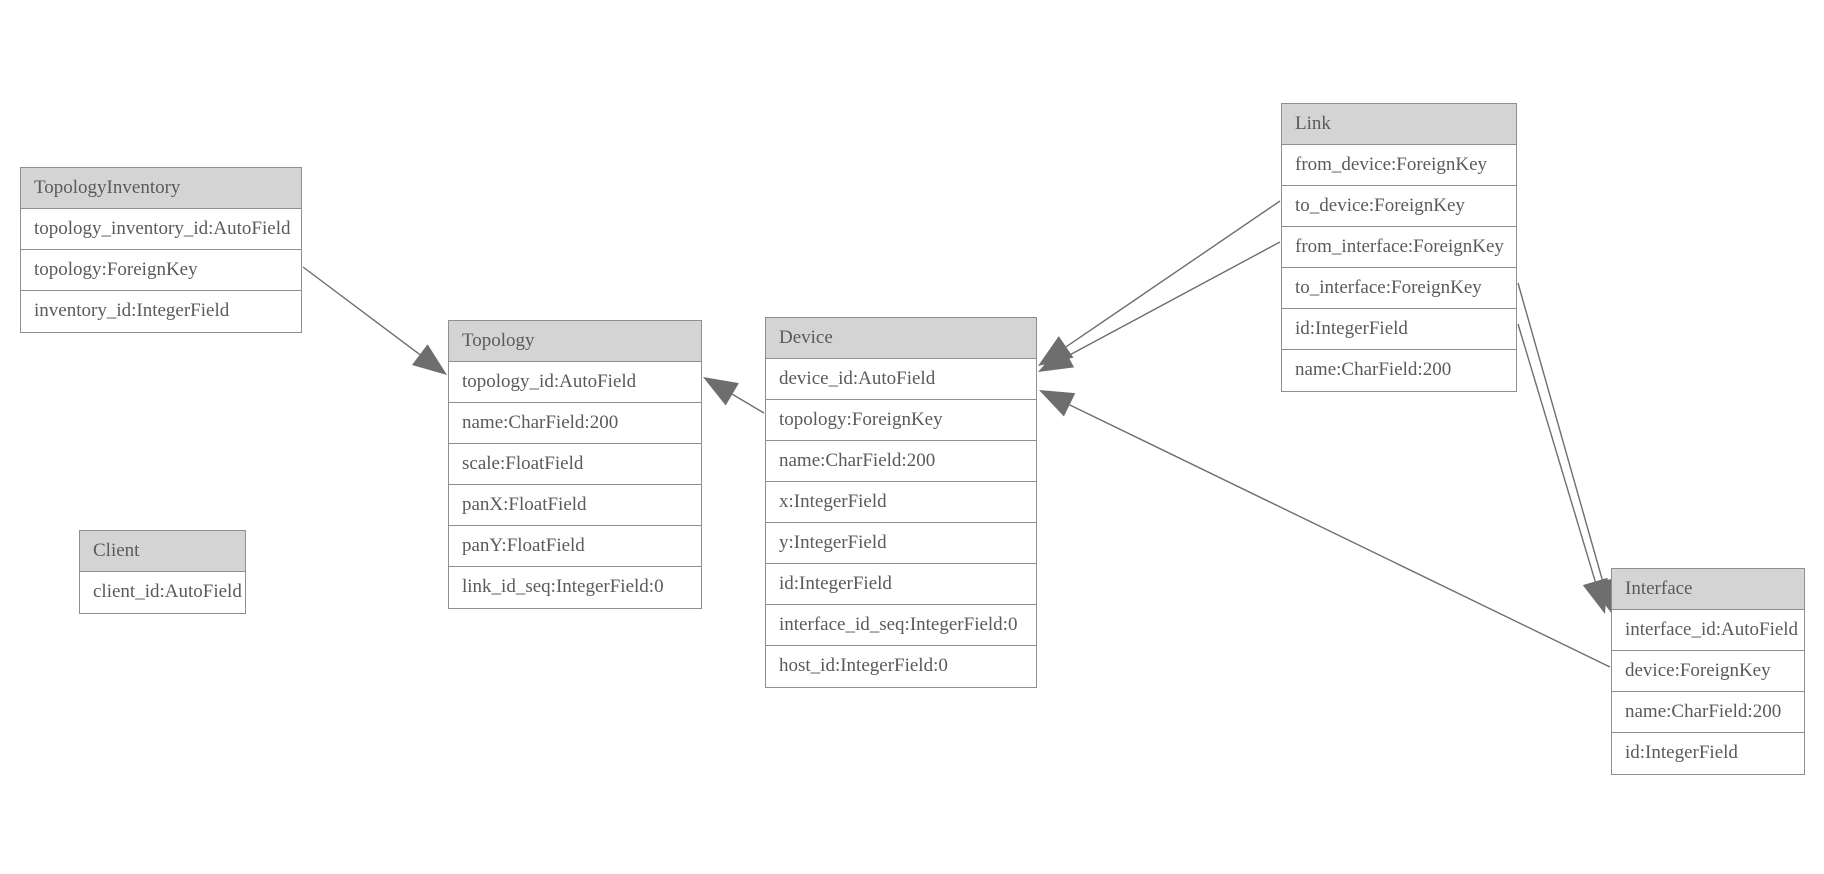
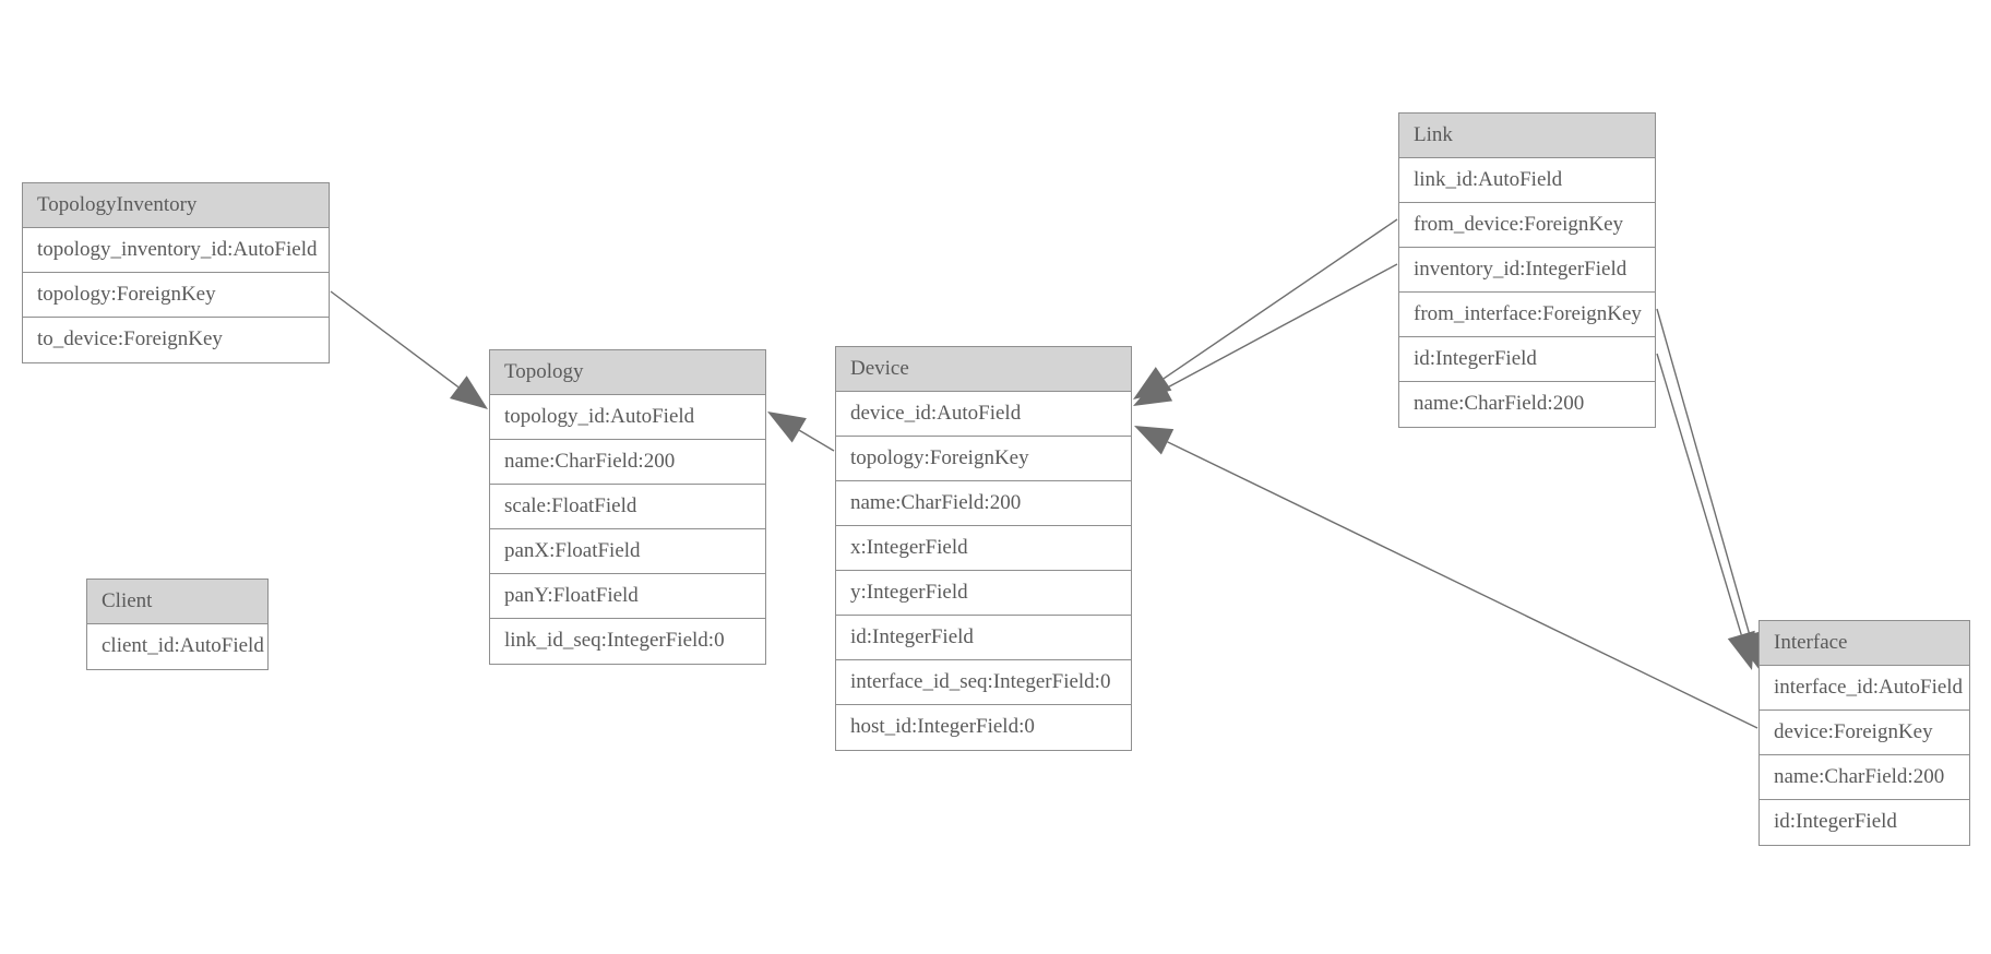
  TopologyInventory
  topology_inventory_id:AutoField
  topology:ForeignKey
- inventory_id:IntegerField
+ to_device:ForeignKey
  Topology
  topology_id:AutoField
  name:CharField:200
  scale:FloatField
  panX:FloatField
  panY:FloatField
  link_id_seq:IntegerField:0
  Client
  client_id:AutoField
  Device
  device_id:AutoField
  topology:ForeignKey
  name:CharField:200
  x:IntegerField
  y:IntegerField
  id:IntegerField
  interface_id_seq:IntegerField:0
  host_id:IntegerField:0
  Link
+ link_id:AutoField
  from_device:ForeignKey
- to_device:ForeignKey
+ inventory_id:IntegerField
  from_interface:ForeignKey
- to_interface:ForeignKey
  id:IntegerField
  name:CharField:200
  Interface
  interface_id:AutoField
  device:ForeignKey
  name:CharField:200
  id:IntegerField
